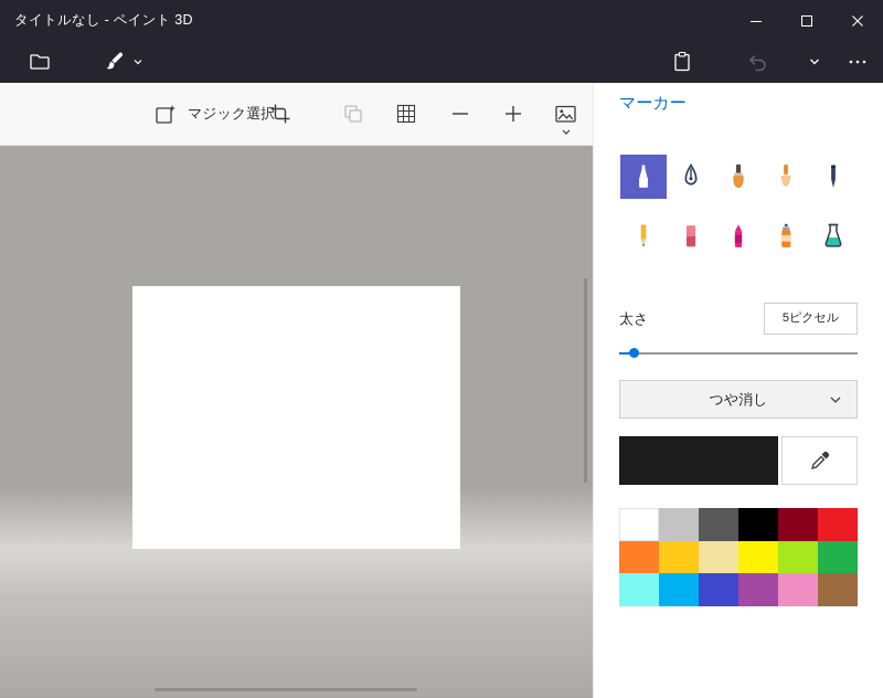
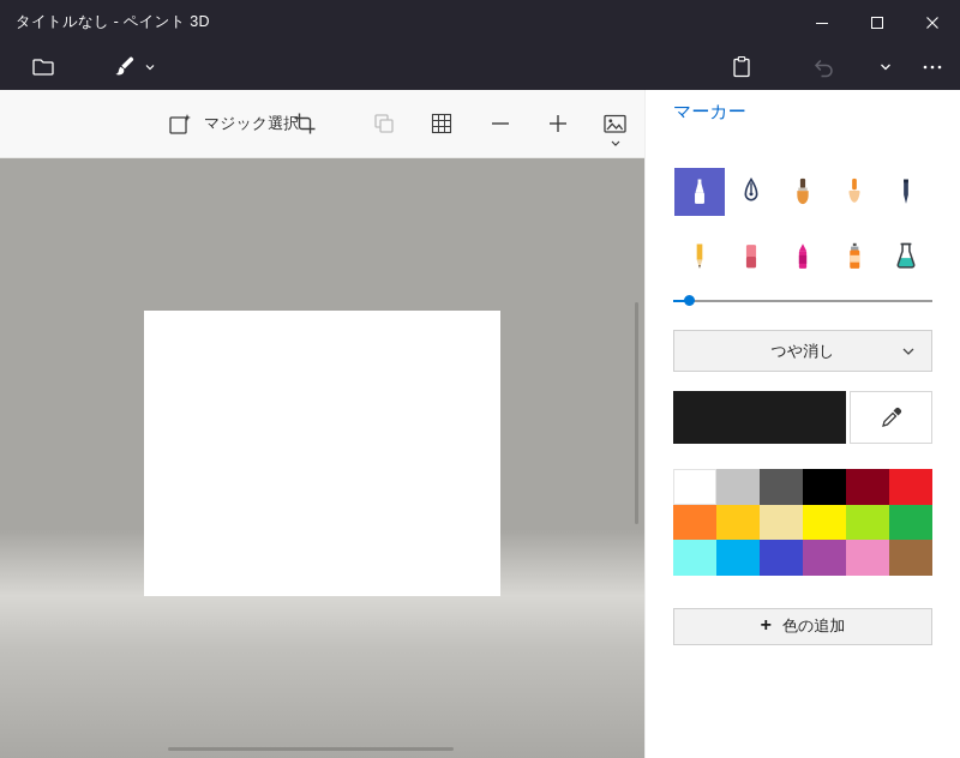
  タイトルなし - ペイント 3D
  マジック選択
  マーカー
- 太さ
- 5ピクセル
  つや消し
+ +
+ 色の追加
